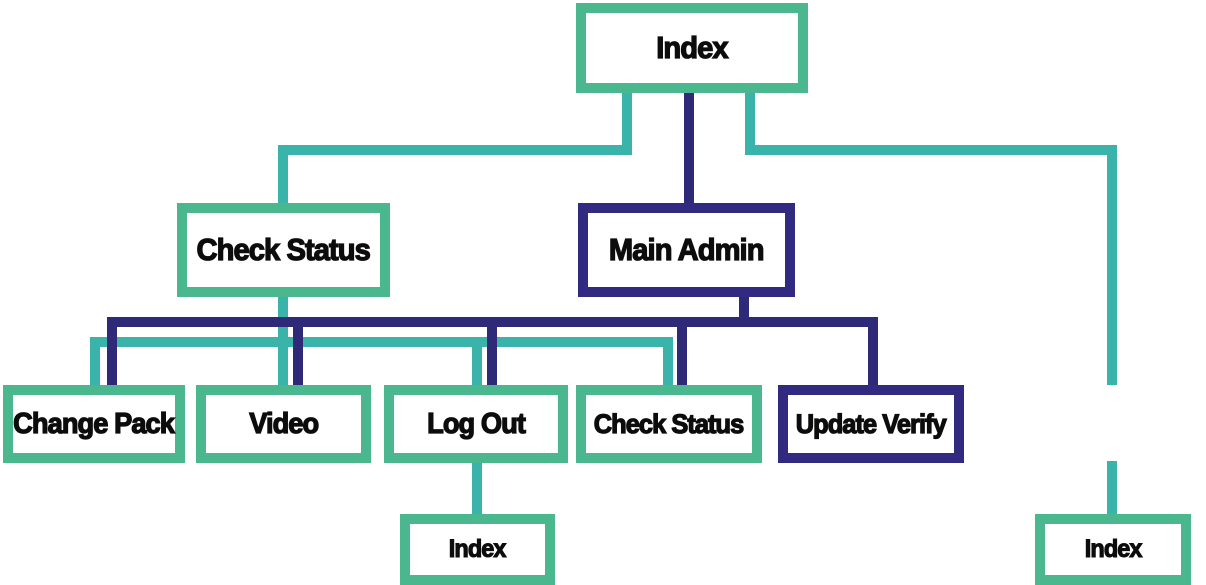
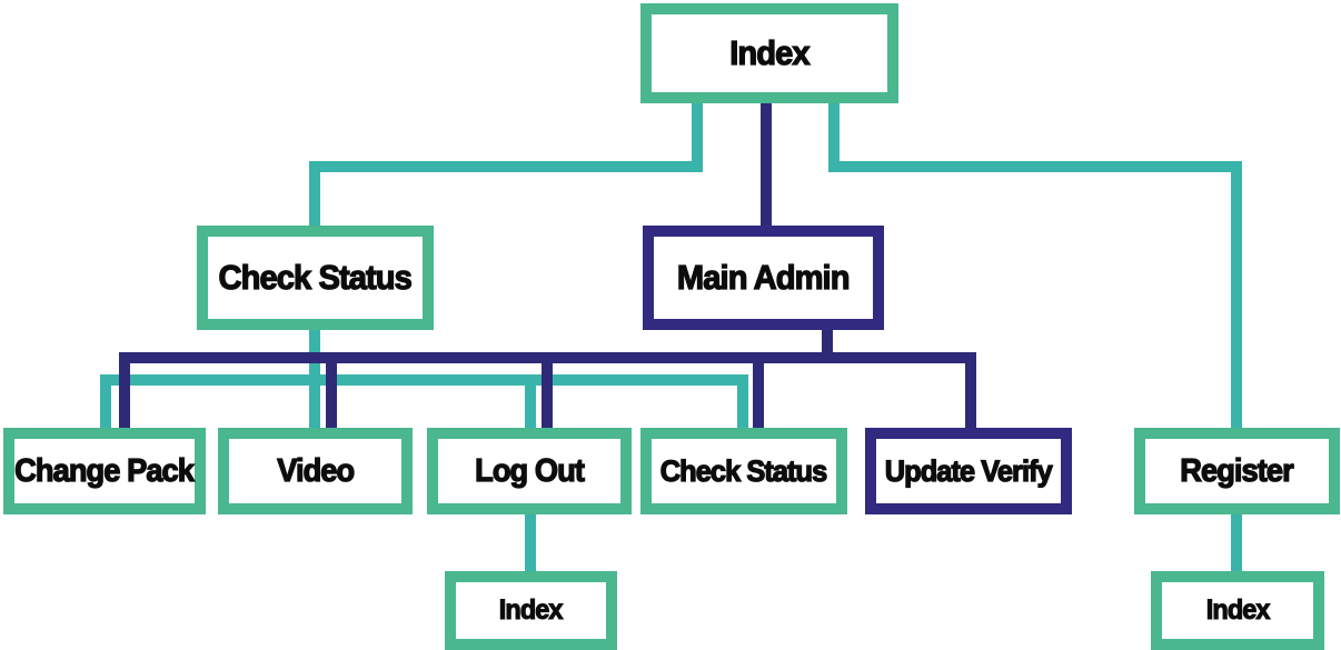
  Index
  Check Status
  Main Admin
  Change Pack
  Video
  Log Out
  Check Status
  Update Verify
+ Register
  Index
  Index
